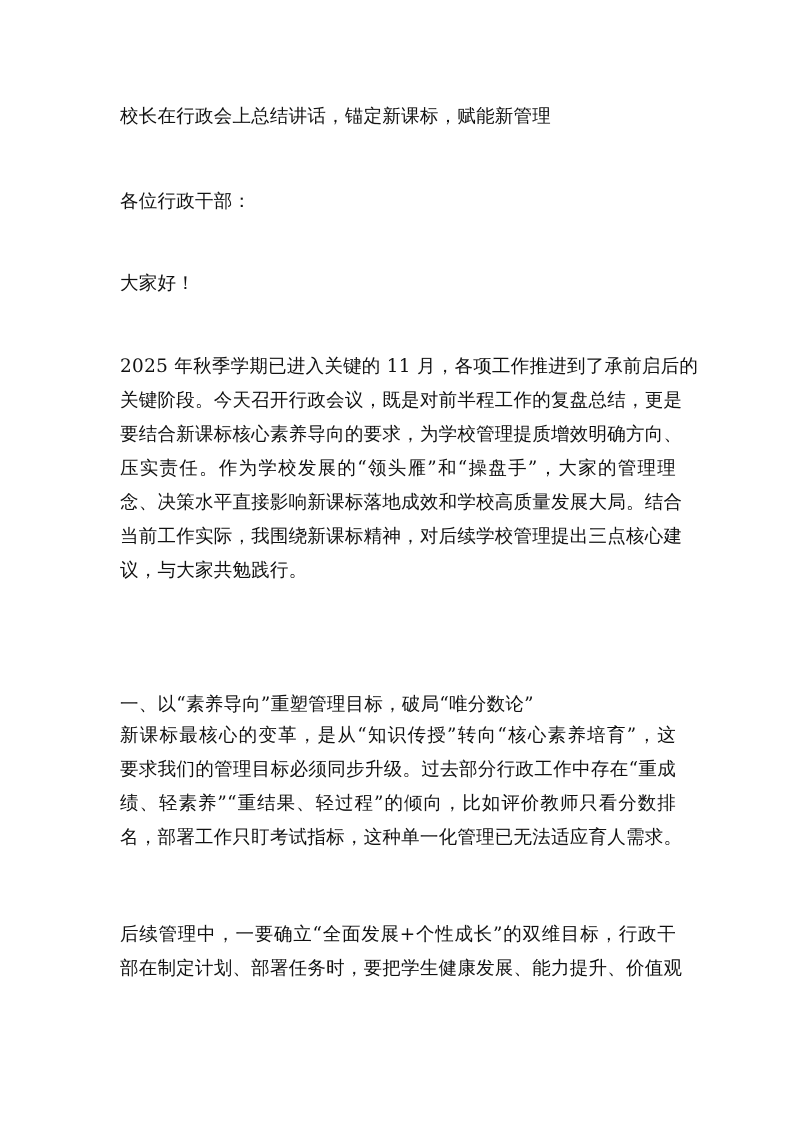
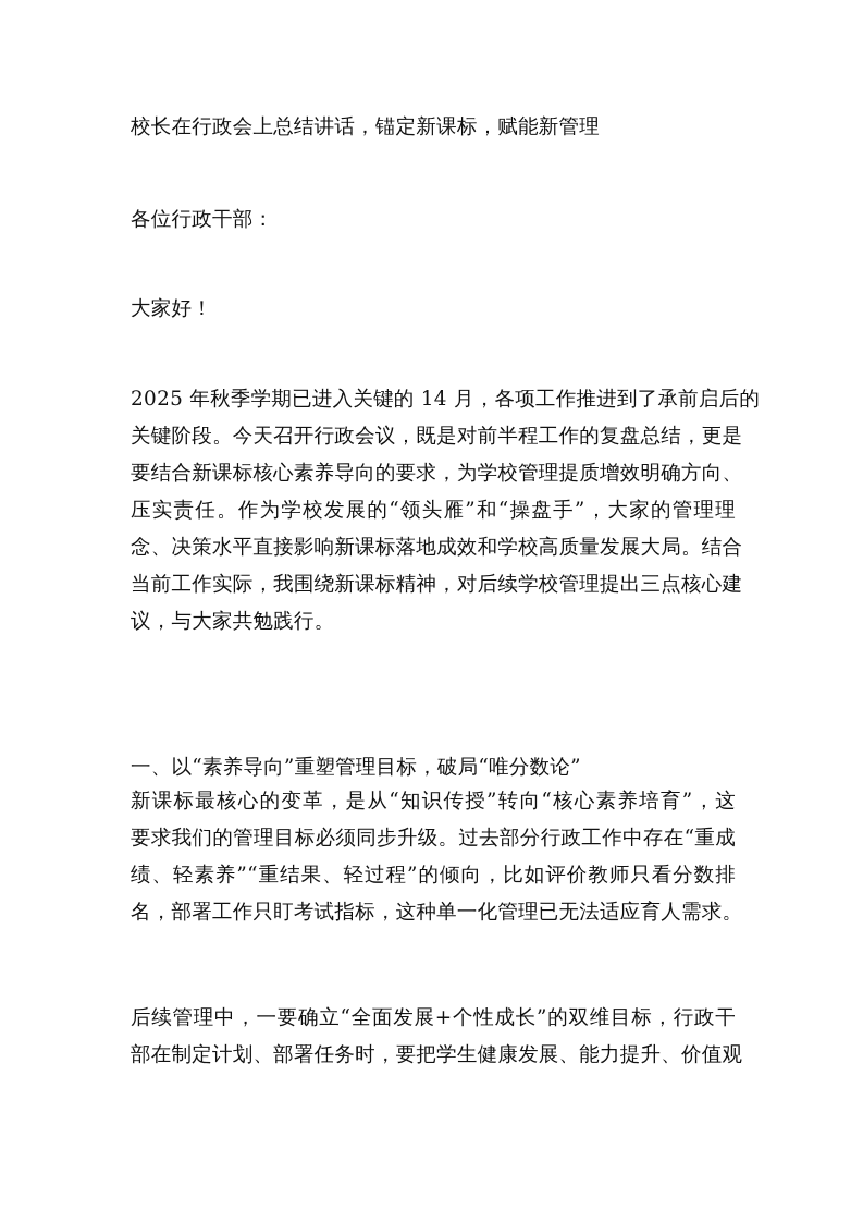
  校长在行政会上总结讲话，锚定新课标，赋能新管理
  各位行政干部：
  大家好！
- 2025 年秋季学期已进入关键的 11 月，各项工作推进到了承前启后的
+ 2025 年秋季学期已进入关键的 14 月，各项工作推进到了承前启后的
  关键阶段。今天召开行政会议，既是对前半程工作的复盘总结，更是
  要结合新课标核心素养导向的要求，为学校管理提质增效明确方向、
  压实责任。作为学校发展的“领头雁”和“操盘手”，大家的管理理
  念、决策水平直接影响新课标落地成效和学校高质量发展大局。结合
  当前工作实际，我围绕新课标精神，对后续学校管理提出三点核心建
  议，与大家共勉践行。
  一、以“素养导向”重塑管理目标，破局“唯分数论”
  新课标最核心的变革，是从“知识传授”转向“核心素养培育”，这
  要求我们的管理目标必须同步升级。过去部分行政工作中存在“重成
  绩、轻素养”“重结果、轻过程”的倾向，比如评价教师只看分数排
  名，部署工作只盯考试指标，这种单一化管理已无法适应育人需求。
  后续管理中，一要确立“全面发展+个性成长”的双维目标，行政干
  部在制定计划、部署任务时，要把学生健康发展、能力提升、价值观
